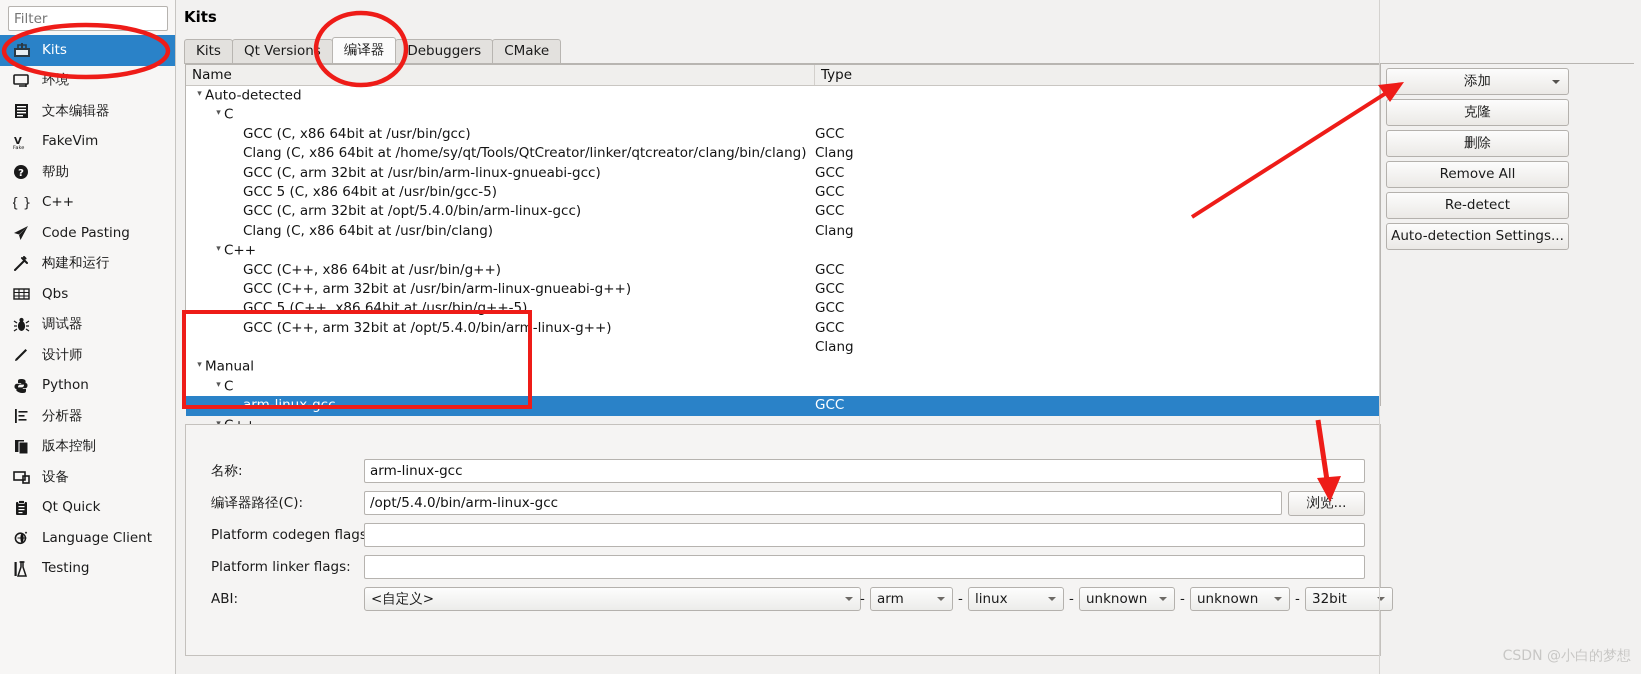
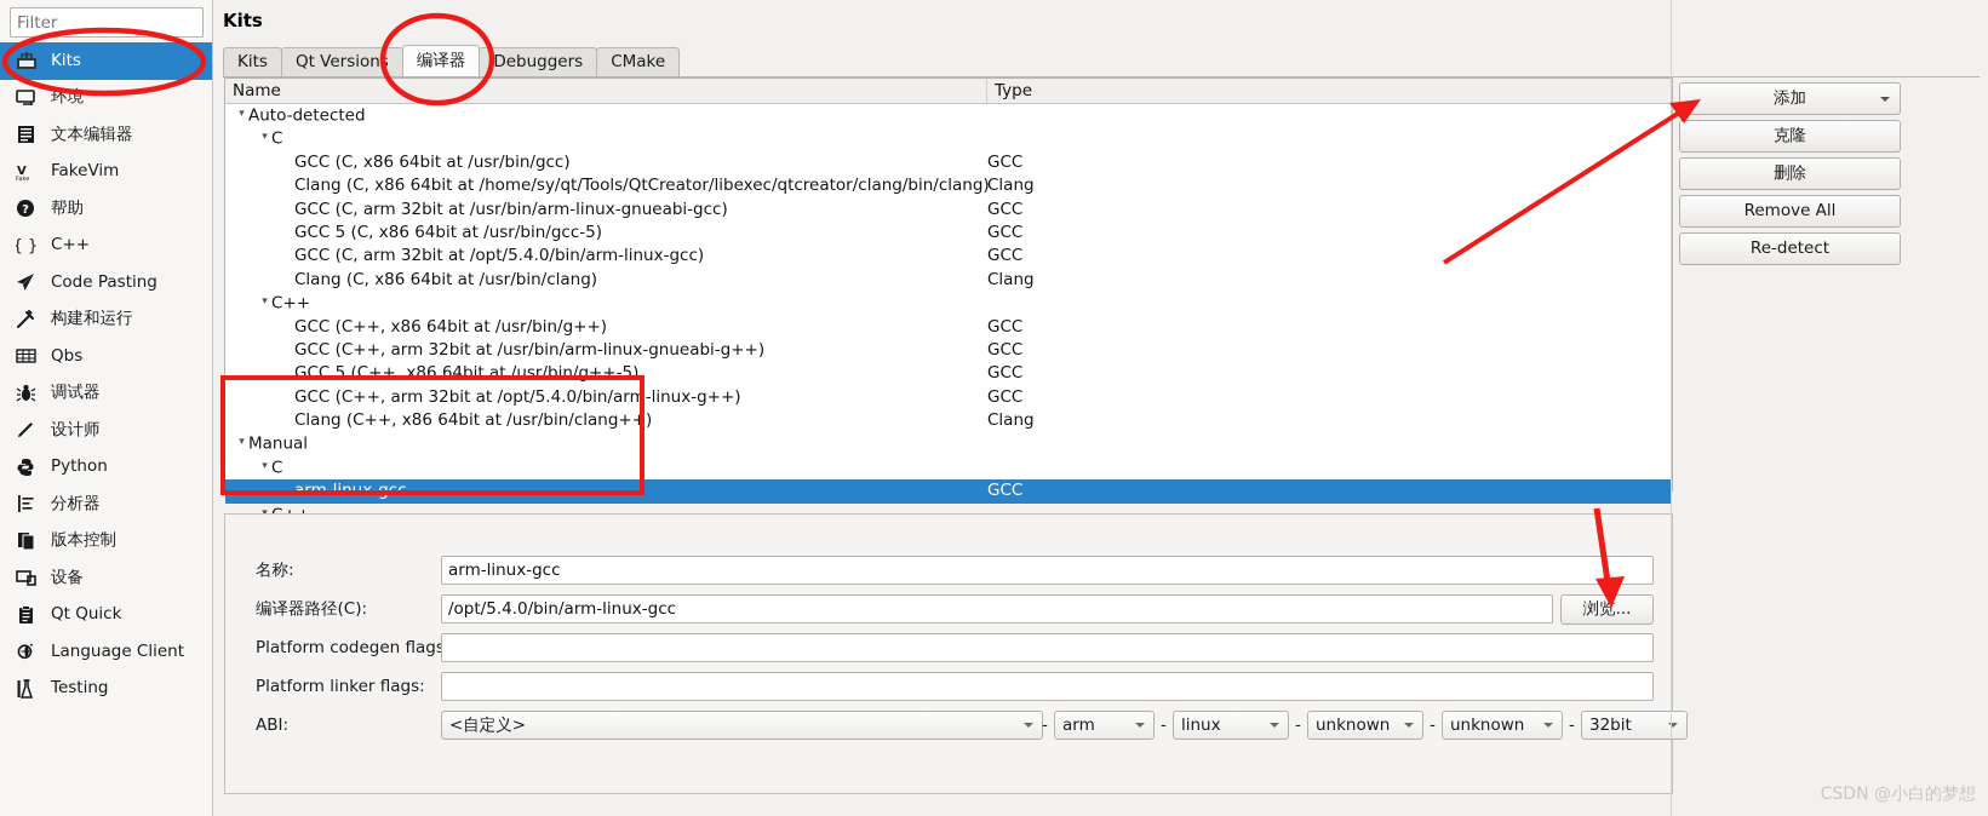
  Filter
  Kits
  环境
  文本编辑器
  V
  FakeVim
  ?
  帮助
  { }
  C++
  Code Pasting
  构建和运行
  Qbs
  调试器
  设计师
  Python
  分析器
  版本控制
  设备
  Qt Quick
  Language Client
  Testing
  Kits
  Kits
  Qt Version
  编译器
  Debuggers
  CMake
  Name
  Type
  ▾ Auto-detected
  ▾ C
  GCC (C, x86 64bit at /usr/bin/gcc)
  GCC
- Clang (C, x86 64bit at /home/sy/qt/Tools/QtCreator/linker/qtcreator/clang/bin/clang)
+ Clang (C, x86 64bit at /home/sy/qt/Tools/QtCreator/libexec/qtcreator/clang/bin/clang)
  Clang
  GCC (C, arm 32bit at /usr/bin/arm-linux-gnueabi-gcc)
  GCC
  GCC 5 (C, x86 64bit at /usr/bin/gcc-5)
  GCC
  GCC (C, arm 32bit at /opt/5.4.0/bin/arm-linux-gcc)
  GCC
  Clang (C, x86 64bit at /usr/bin/clang)
  Clang
  ▾ C++
  GCC (C++, x86 64bit at /usr/bin/g++)
  GCC
  GCC (C++, arm 32bit at /usr/bin/arm-linux-gnueabi-g++)
  GCC
  GCC 5 (C++, x86 64bit at /usr/bin/g++-5)
  GCC
  GCC (C++, arm 32bit at /opt/5.4.0/bin/arm-linux-g++)
  GCC
+ Clang (C++, x86 64bit at /usr/bin/clang++)
  Clang
  ▾ Manual
  ▾ C
  GCC
  名称:
  arm-linux-gcc
  编译器路径(C):
  /opt/5.4.0/bin/arm-linux-gcc
  浏览...
  Platform codegen flag
  Platform linker flags:
  ABI:
  <自定义>
  -
  arm
  -
  linux
  -
  unknown
  -
  unknown
  -
  32bit
  添加
  克隆
  删除
  Remove All
  Re-detect
- Auto-detection Settings...
  CSDN @小白的梦想
